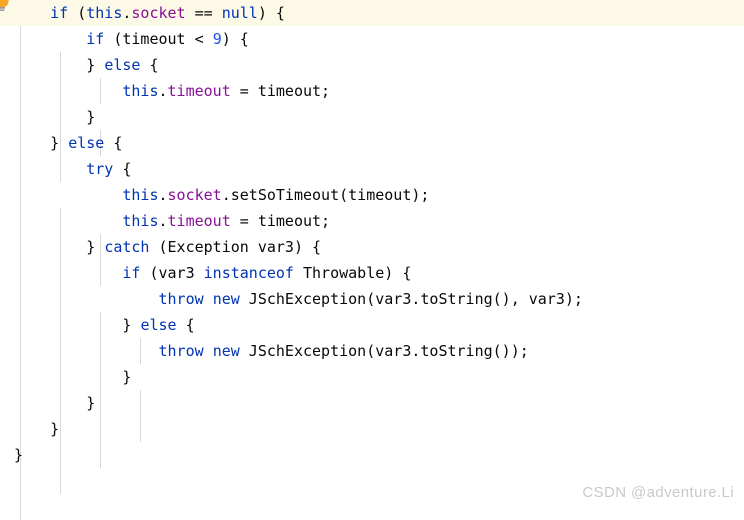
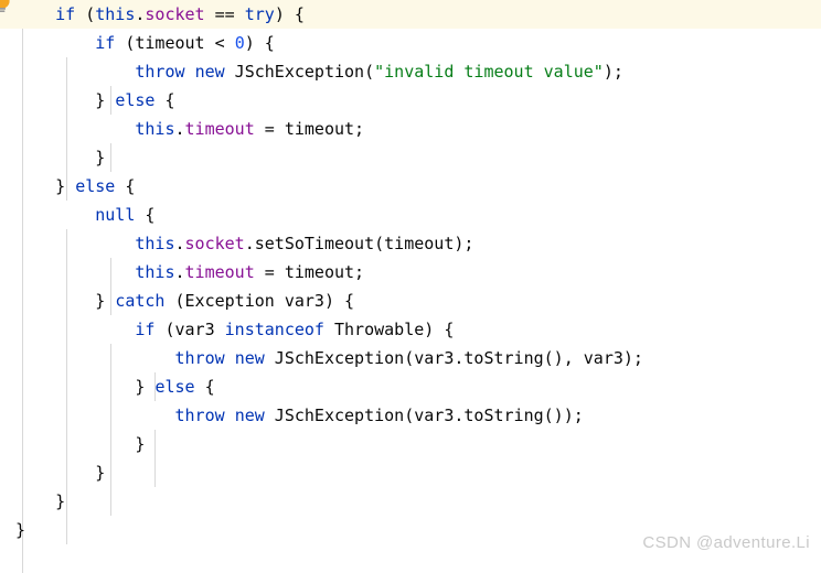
- if (this.socket == null) {
+ if (this.socket == try) {
- if (timeout < 9) {
+ if (timeout < 0) {
+ throw new JSchException("invalid timeout value");
  } else {
  this.timeout = timeout;
  }
  } else {
- try {
+ null {
  this.socket.setSoTimeout(timeout);
  this.timeout = timeout;
  } catch (Exception var3) {
  if (var3 instanceof Throwable) {
  throw new JSchException(var3.toString(), var3);
  } else {
  throw new JSchException(var3.toString());
  }
  }
  }
  }
  CSDN @adventure.Li
